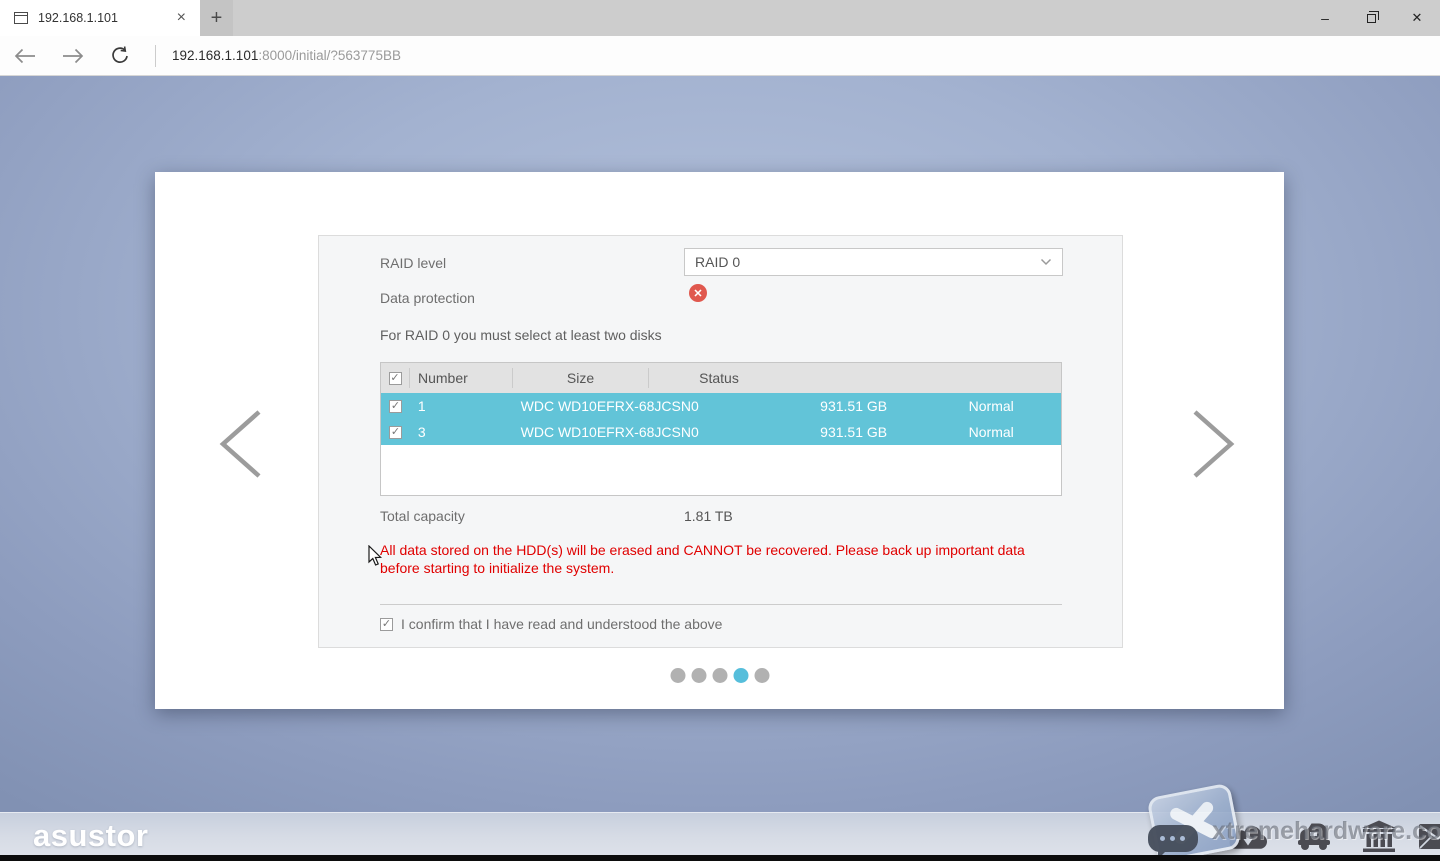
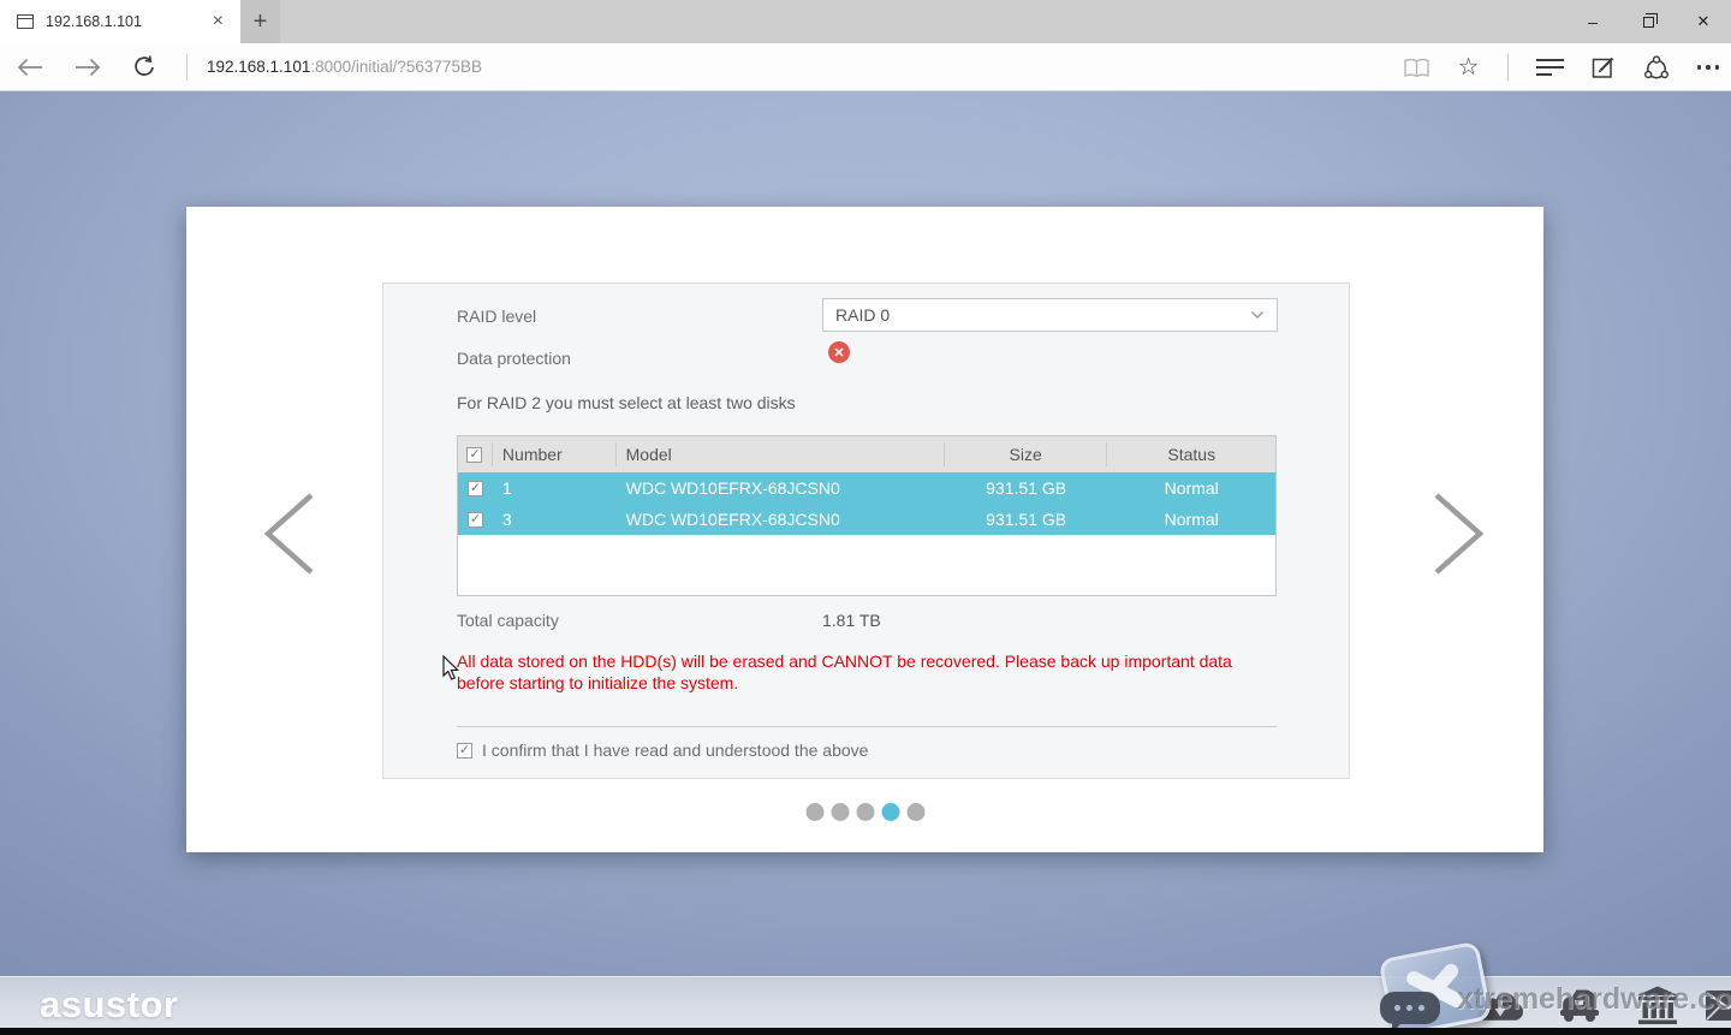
  192.168.1.101
  ×
  +
  –
  ✕
  192.168.1.101:8000/initial/?563775BB
+ ☆
  RAID level
  RAID 0
  Data protection
  ✕
- For RAID 0 you must select at least two disks
+ For RAID 2 you must select at least two disks
  ✓
  Number
+ Model
  Size
  Status
  ✓
  1
  WDC WD10EFRX-68JCSN0
  931.51 GB
  Normal
  ✓
  3
  WDC WD10EFRX-68JCSN0
  931.51 GB
  Normal
  Total capacity
  1.81 TB
  All data stored on the HDD(s) will be erased and CANNOT be recovered. Please back up important data before starting to initialize the system.
  ✓
  I confirm that I have read and understood the above
  asustor
  xtremehardware.co
